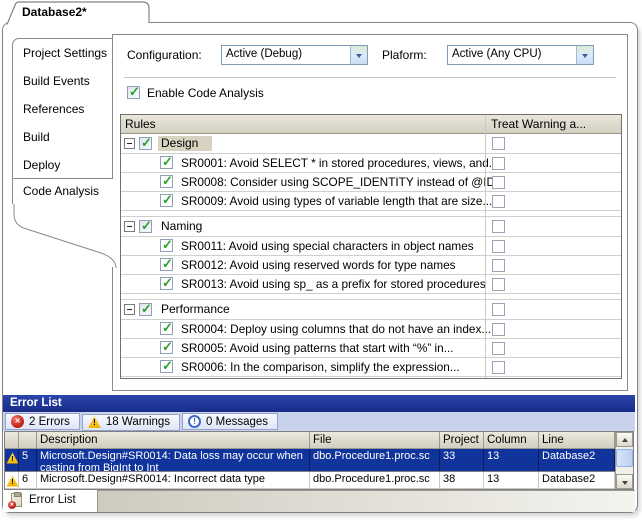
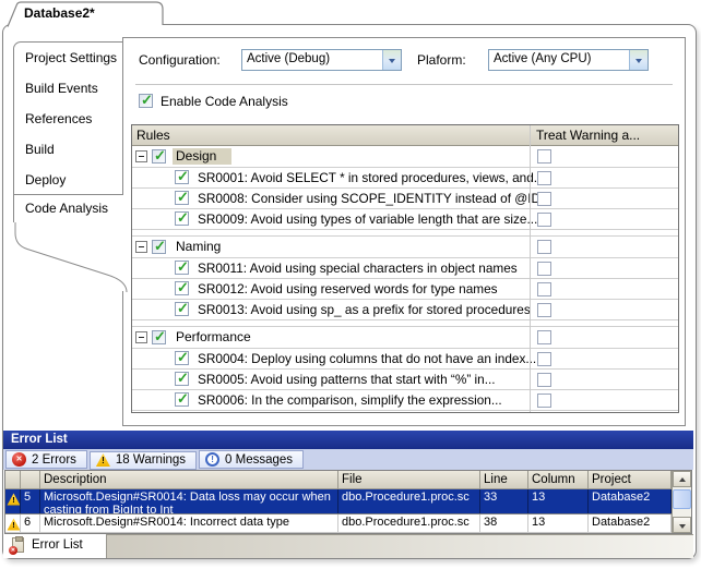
  Project Settings
  Build Events
  References
  Build
  Deploy
  Code Analysis
  Configuration:
  Active (Debug)
  Plaform:
  Active (Any CPU)
  Enable Code Analysis
  Rules
  Treat Warning a...
  Design
  SR0001: Avoid SELECT * in stored procedures, views, an.
  SR0008: Consider using SCOPE_IDENTITY instead of @D
  SR0009: Avoid using types of variable length that are size..
  Naming
  SR0011: Avoid using special characters in object names
  SR0012: Avoid using reserved words for type names
  SR0013: Avoid using sp_ as a prefix for stored procedures
  Performance
  SR0004: Deploy using columns that do not have an index...
  SR0005: Avoid using patterns that start with “%” in...
  SR0006: In the comparison, simplify the expression...
  Error List
  2 Errors
  18 Warnings
  0 Messages
  Description
  File
- Project
+ Line
  Column
- Line
+ Project
  5
  Microsoft.Design#SR0014: Data loss may occur when casting from BigInt to Int
  dbo.Procedure1.proc.sc
  33
  13
  Database2
  6
  Microsoft.Design#SR0014: Incorrect data type
  dbo.Procedure1.proc.sc
  38
  13
  Database2
  Error List
  Database2*
